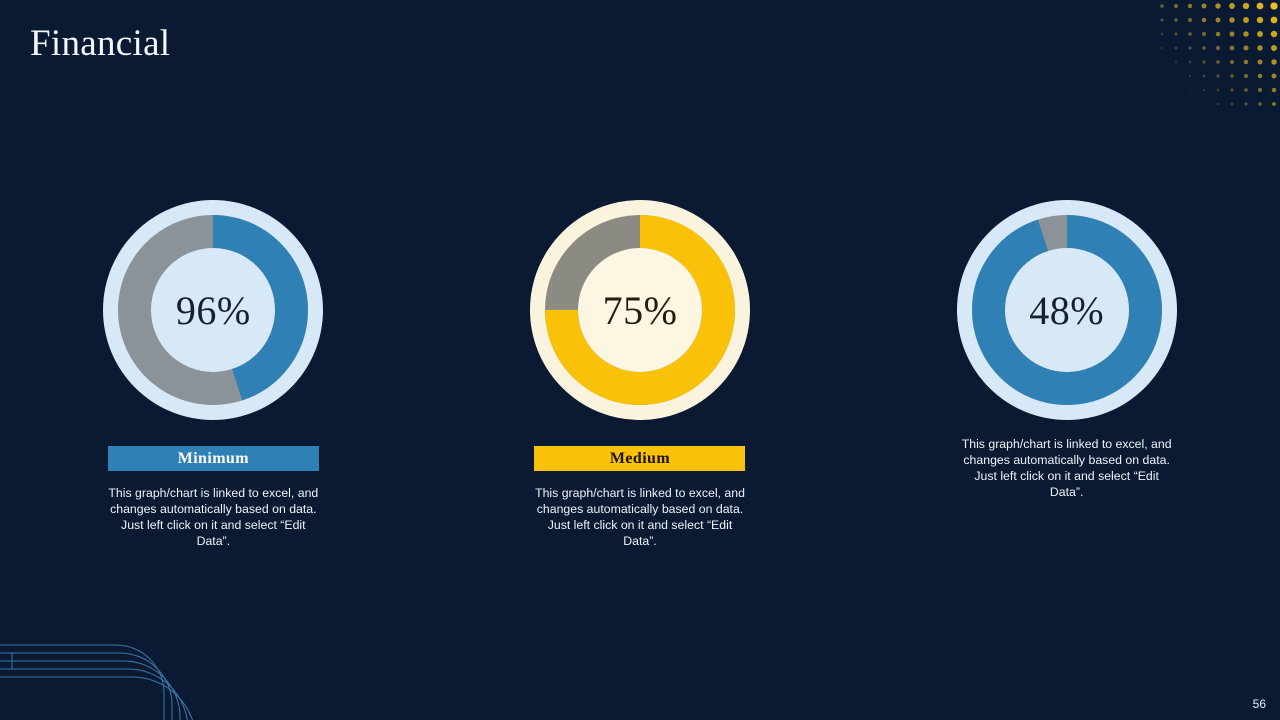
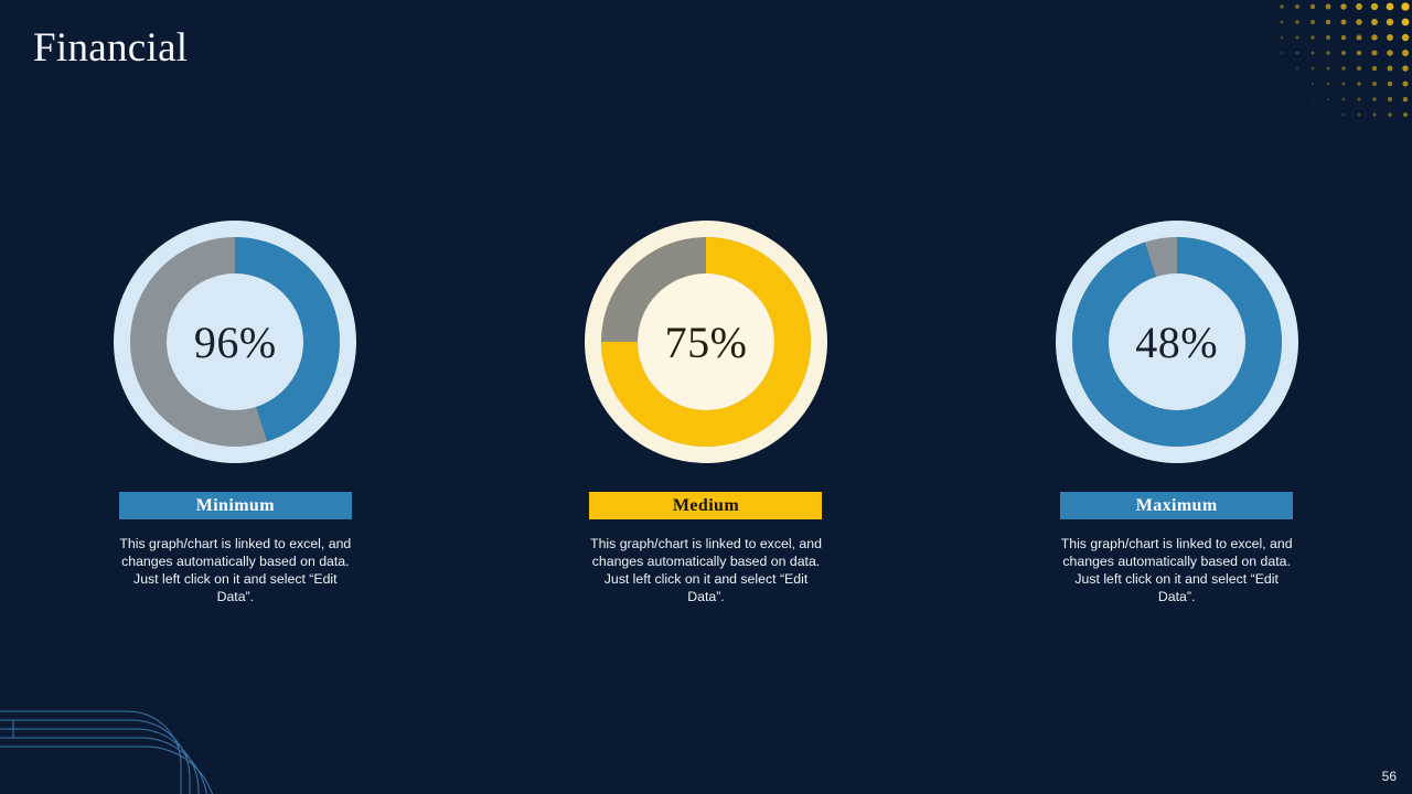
  Financial
  96%
  Minimum
  This graph/chart is linked to excel, and changes automatically based on data. Just left click on it and select “Edit Data”.
  75%
  Medium
  This graph/chart is linked to excel, and changes automatically based on data. Just left click on it and select “Edit Data”.
  48%
+ Maximum
  This graph/chart is linked to excel, and changes automatically based on data. Just left click on it and select “Edit Data”.
  56
